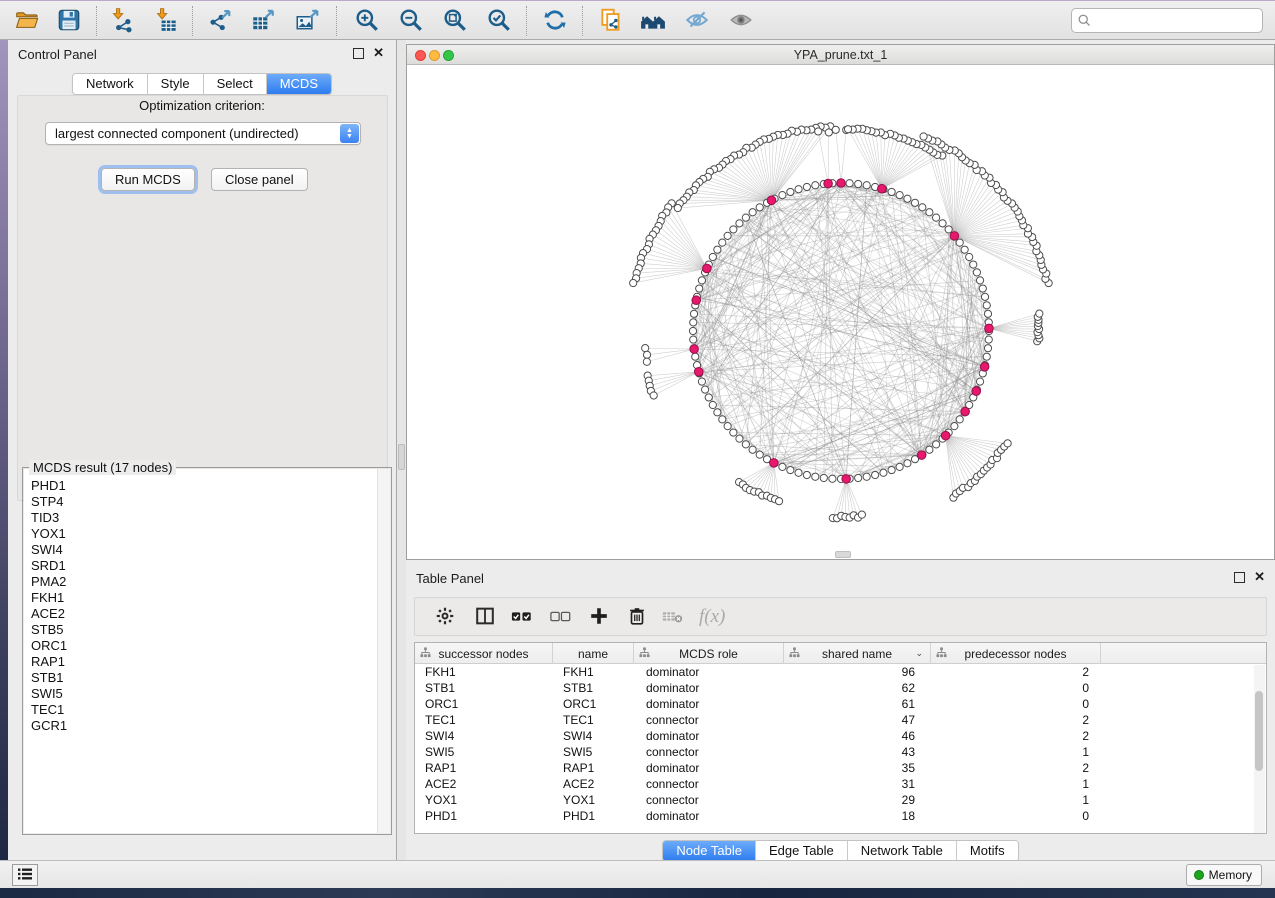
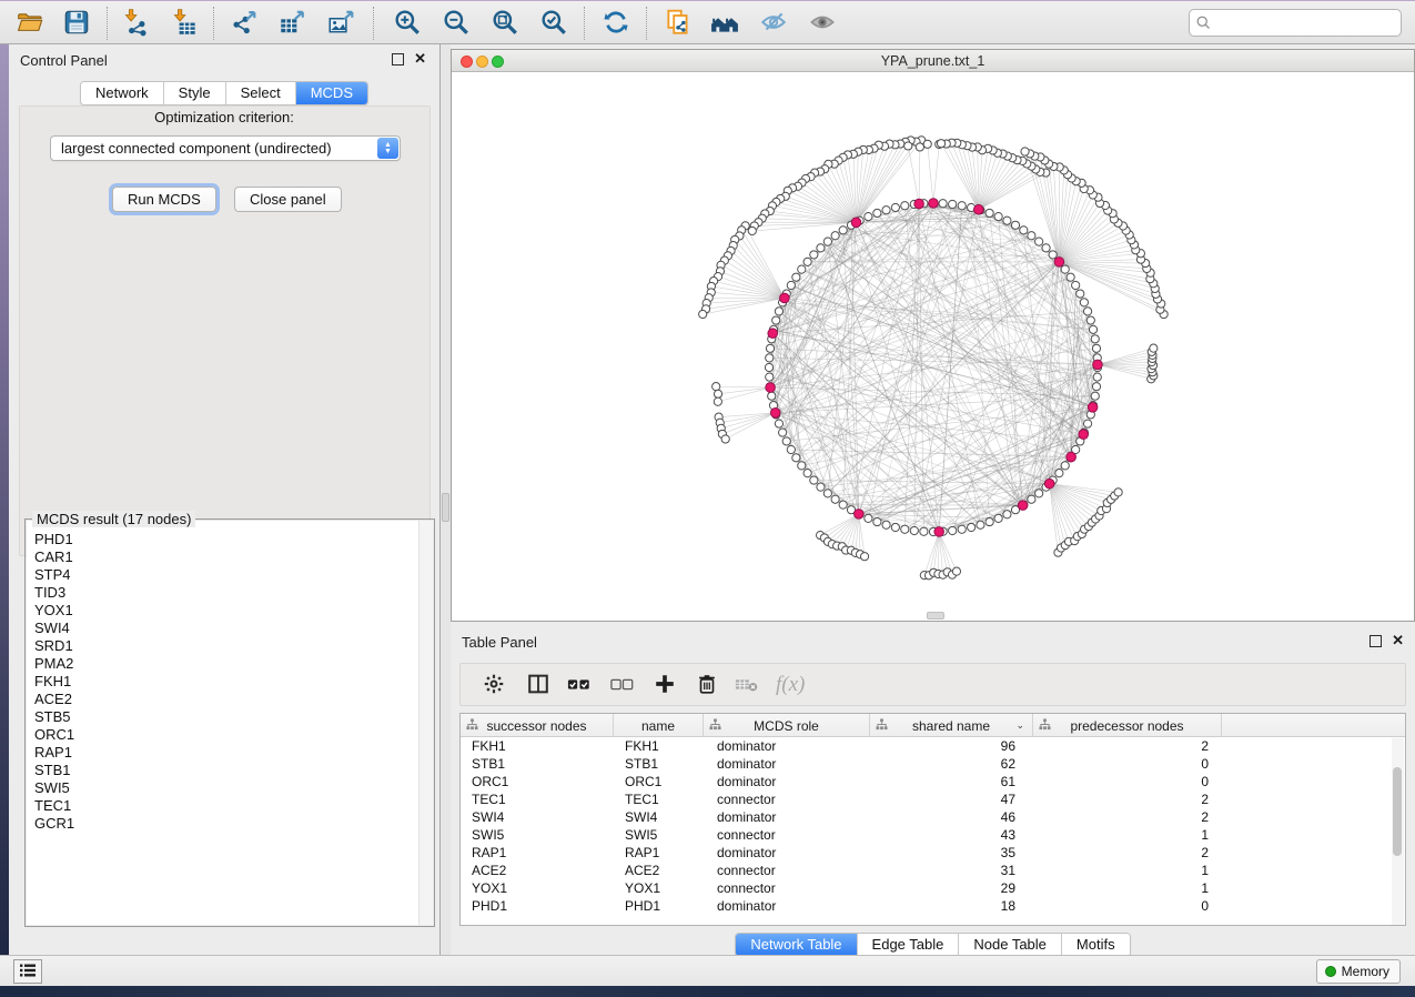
  Control Panel
  ✕
  Network
  Style
  Select
  MCDS
  Optimization criterion:
  largest connected component (undirected)
  Run MCDS
  Close panel
  PHD1
+ CAR1
  STP4
  TID3
  YOX1
  SWI4
  SRD1
  PMA2
  FKH1
  ACE2
  STB5
  ORC1
  RAP1
  STB1
  SWI5
  TEC1
  GCR1
  MCDS result (17 nodes)
  YPA_prune.txt_1
  Table Panel
  ✕
  f(x)
  successor nodes
  name
  MCDS role
  shared name
  ⌄
  predecessor nodes
  FKH1
  FKH1
  dominator
  96
  2
  STB1
  STB1
  dominator
  62
  0
  ORC1
  ORC1
  dominator
  61
  0
  TEC1
  TEC1
  connector
  47
  2
  SWI4
  SWI4
  dominator
  46
  2
  SWI5
  SWI5
  connector
  43
  1
  RAP1
  RAP1
  dominator
  35
  2
  ACE2
  ACE2
  connector
  31
  1
  YOX1
  YOX1
  connector
  29
  1
  PHD1
  PHD1
  dominator
  18
  0
- Node Table
+ Network Table
  Edge Table
- Network Table
+ Node Table
  Motifs
  Memory
